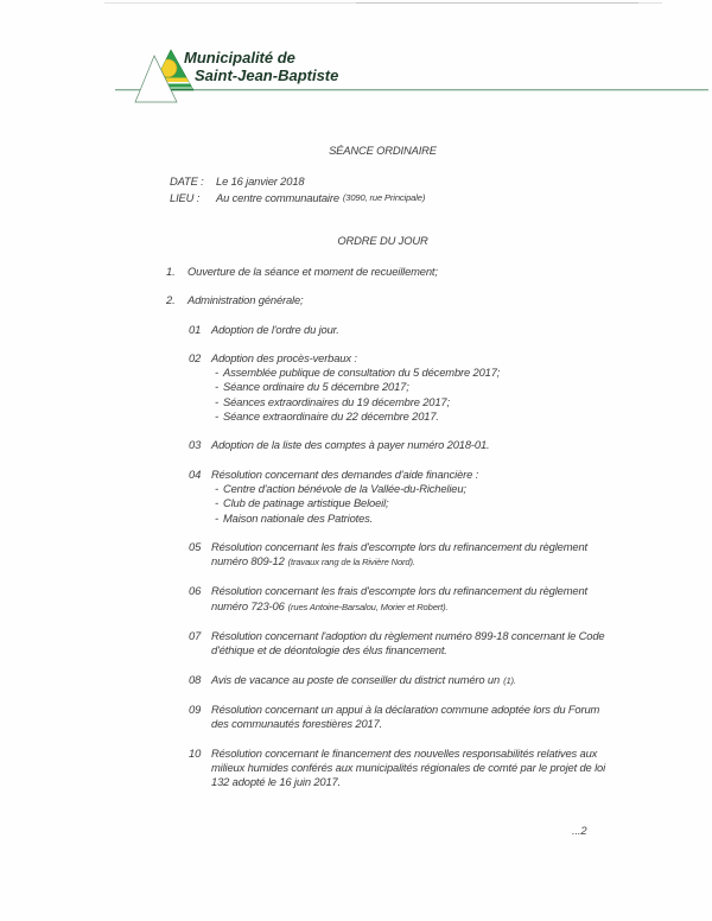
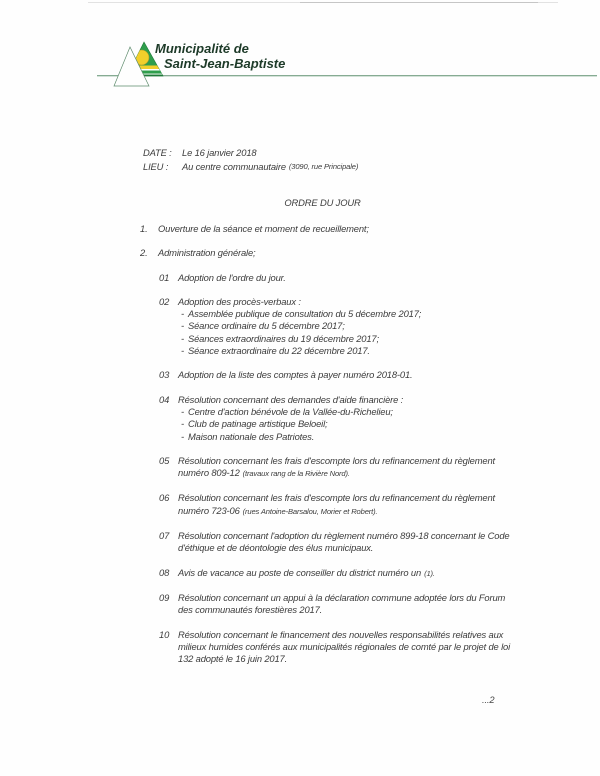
  Municipalité de
  Saint-Jean-Baptiste
- SÉANCE ORDINAIRE
  DATE :
  Le 16 janvier 2018
  LIEU :
  Au centre communautaire
  (3090, rue Principale)
  ORDRE DU JOUR
  1.
  Ouverture de la séance et moment de recueillement;
  2.
  Administration générale;
  01
  Adoption de l'ordre du jour.
  02
  Adoption des procès-verbaux :
  -
  Assemblée publique de consultation du 5 décembre 2017;
  -
  Séance ordinaire du 5 décembre 2017;
  -
  Séances extraordinaires du 19 décembre 2017;
  -
  Séance extraordinaire du 22 décembre 2017.
  03
  Adoption de la liste des comptes à payer numéro 2018-01.
  04
  Résolution concernant des demandes d'aide financière :
  -
  Centre d'action bénévole de la Vallée-du-Richelieu;
  -
  Club de patinage artistique Beloeil;
  -
  Maison nationale des Patriotes.
  05
  Résolution concernant les frais d'escompte lors du refinancement du règlement
  numéro 809-12 (travaux rang de la Rivière Nord).
  06
  Résolution concernant les frais d'escompte lors du refinancement du règlement
  numéro 723-06 (rues Antoine-Barsalou, Morier et Robert).
  07
  Résolution concernant l'adoption du règlement numéro 899-18 concernant le Code
- d'éthique et de déontologie des élus financement.
+ d'éthique et de déontologie des élus municipaux.
  08
  Avis de vacance au poste de conseiller du district numéro un (1).
  09
  Résolution concernant un appui à la déclaration commune adoptée lors du Forum
  des communautés forestières 2017.
  10
  Résolution concernant le financement des nouvelles responsabilités relatives aux
  milieux humides conférés aux municipalités régionales de comté par le projet de loi
  132 adopté le 16 juin 2017.
  ...2
